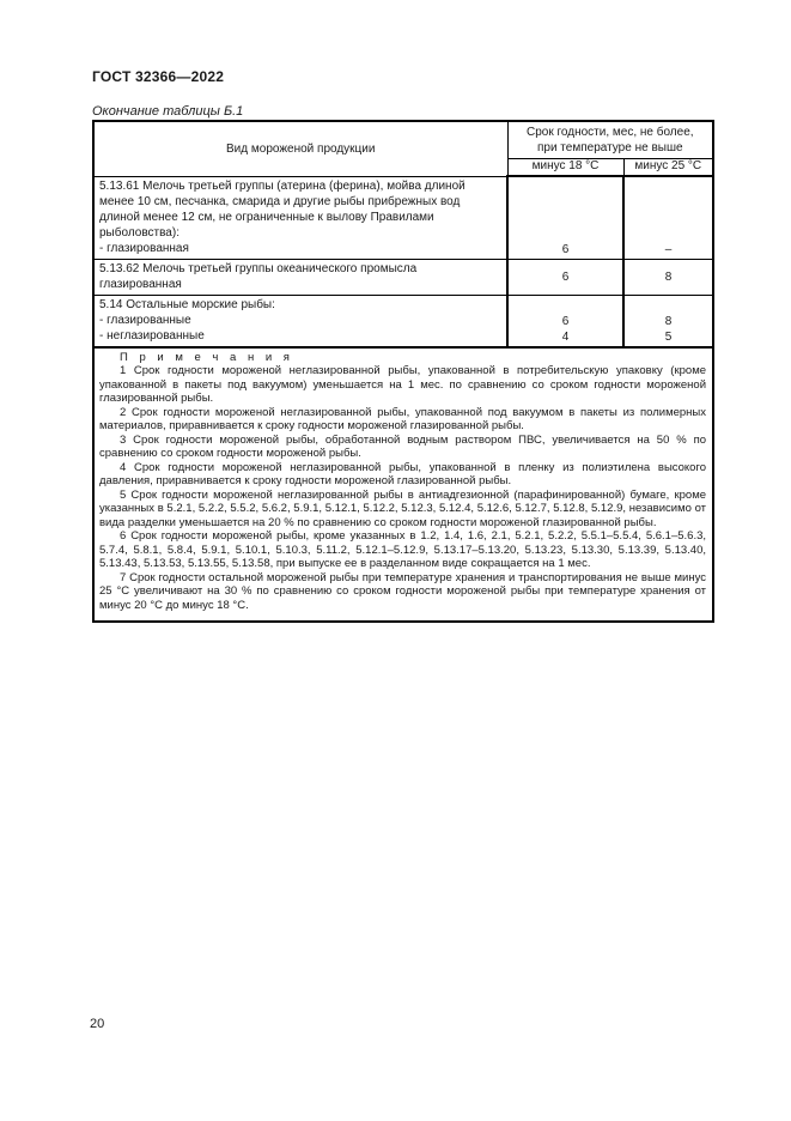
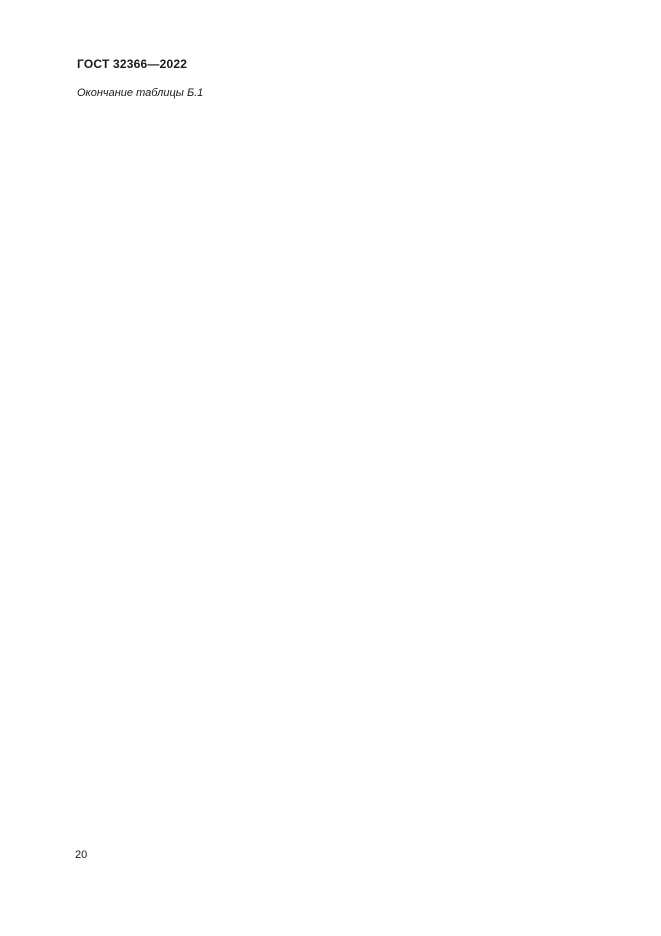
  ГОСТ 32366—2022
  Окончание таблицы Б.1
- Вид мороженой продукции	Срок годности, мес, не более, при температуре не выше
- минус 18 °С	минус 25 °С
- 5.13.61 Мелочь третьей группы (атерина (ферина), мойва длиной менее 10 см, песчанка, смарида и другие рыбы прибрежных вод длиной менее 12 см, не ограниченные к вылову Правилами рыболовства): - глазированная	6	–
- 5.13.62 Мелочь третьей группы океанического промысла глазированная	6	8
- 5.14 Остальные морские рыбы: - глазированные - неглазированные	6 4	8 5
- П р и м е ч а н и я 1 Срок годности мороженой неглазированной рыбы, упакованной в потребительскую упаковку (кроме упакованной в пакеты под вакуумом) уменьшается на 1 мес. по сравнению со сроком годности мороженой глазированной рыбы. 2 Срок годности мороженой неглазированной рыбы, упакованной под вакуумом в пакеты из полимерных материалов, приравнивается к сроку годности мороженой глазированной рыбы. 3 Срок годности мороженой рыбы, обработанной водным раствором ПВС, увеличивается на 50 % по сравнению со сроком годности мороженой рыбы. 4 Срок годности мороженой неглазированной рыбы, упакованной в пленку из полиэтилена высокого давления, приравнивается к сроку годности мороженой глазированной рыбы. 5 Срок годности мороженой неглазированной рыбы в антиадгезионной (парафинированной) бумаге, кроме указанных в 5.2.1, 5.2.2, 5.5.2, 5.6.2, 5.9.1, 5.12.1, 5.12.2, 5.12.3, 5.12.4, 5.12.6, 5.12.7, 5.12.8, 5.12.9, независимо от вида разделки уменьшается на 20 % по сравнению со сроком годности мороженой глазированной рыбы. 6 Срок годности мороженой рыбы, кроме указанных в 1.2, 1.4, 1.6, 2.1, 5.2.1, 5.2.2, 5.5.1–5.5.4, 5.6.1–5.6.3, 5.7.4, 5.8.1, 5.8.4, 5.9.1, 5.10.1, 5.10.3, 5.11.2, 5.12.1–5.12.9, 5.13.17–5.13.20, 5.13.23, 5.13.30, 5.13.39, 5.13.40, 5.13.43, 5.13.53, 5.13.55, 5.13.58, при выпуске ее в разделанном виде сокращается на 1 мес. 7 Срок годности остальной мороженой рыбы при температуре хранения и транспортирования не выше минус 25 °С увеличивают на 30 % по сравнению со сроком годности мороженой рыбы при температуре хранения от минус 20 °С до минус 18 °С.
  20
